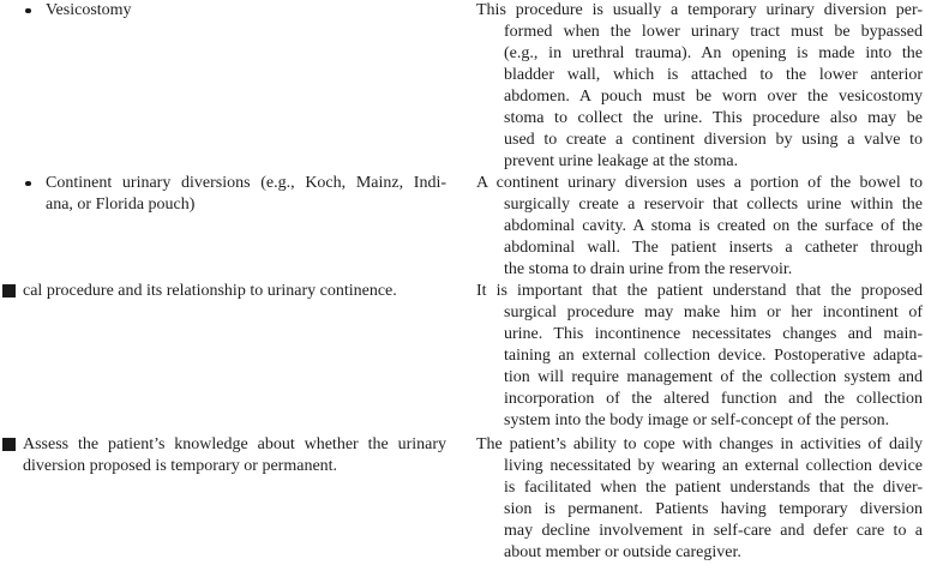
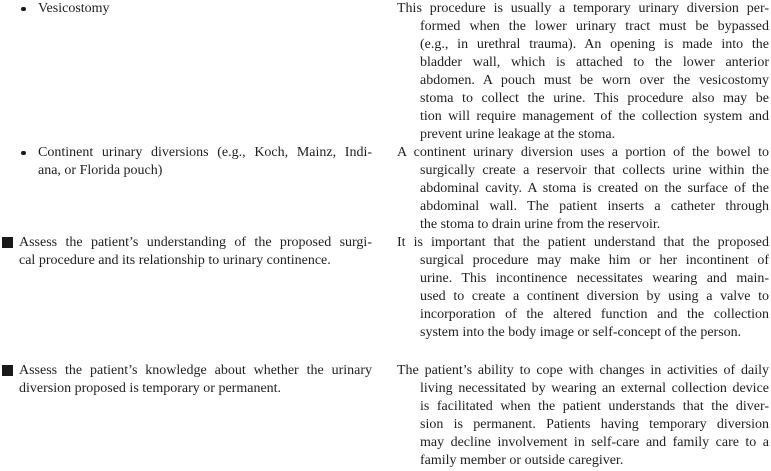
  Vesicostomy
  This procedure is usually a temporary urinary diversion per-
  formed when the lower urinary tract must be bypassed
  (e.g., in urethral trauma). An opening is made into the
  bladder wall, which is attached to the lower anterior
  abdomen. A pouch must be worn over the vesicostomy
  stoma to collect the urine. This procedure also may be
- used to create a continent diversion by using a valve to
+ tion will require management of the collection system and
  prevent urine leakage at the stoma.
  Continent urinary diversions (e.g., Koch, Mainz, Indi-
  ana, or Florida pouch)
  A continent urinary diversion uses a portion of the bowel to
  surgically create a reservoir that collects urine within the
  abdominal cavity. A stoma is created on the surface of the
  abdominal wall. The patient inserts a catheter through
  the stoma to drain urine from the reservoir.
+ Assess the patient’s understanding of the proposed surgi-
  cal procedure and its relationship to urinary continence.
  It is important that the patient understand that the proposed
  surgical procedure may make him or her incontinent of
- urine. This incontinence necessitates changes and main-
+ urine. This incontinence necessitates wearing and main-
- taining an external collection device. Postoperative adapta-
- tion will require management of the collection system and
+ used to create a continent diversion by using a valve to
  incorporation of the altered function and the collection
  system into the body image or self-concept of the person.
  Assess the patient’s knowledge about whether the urinary
  diversion proposed is temporary or permanent.
  The patient’s ability to cope with changes in activities of daily
  living necessitated by wearing an external collection device
  is facilitated when the patient understands that the diver-
  sion is permanent. Patients having temporary diversion
- may decline involvement in self-care and defer care to a
+ may decline involvement in self-care and family care to a
- about member or outside caregiver.
+ family member or outside caregiver.
